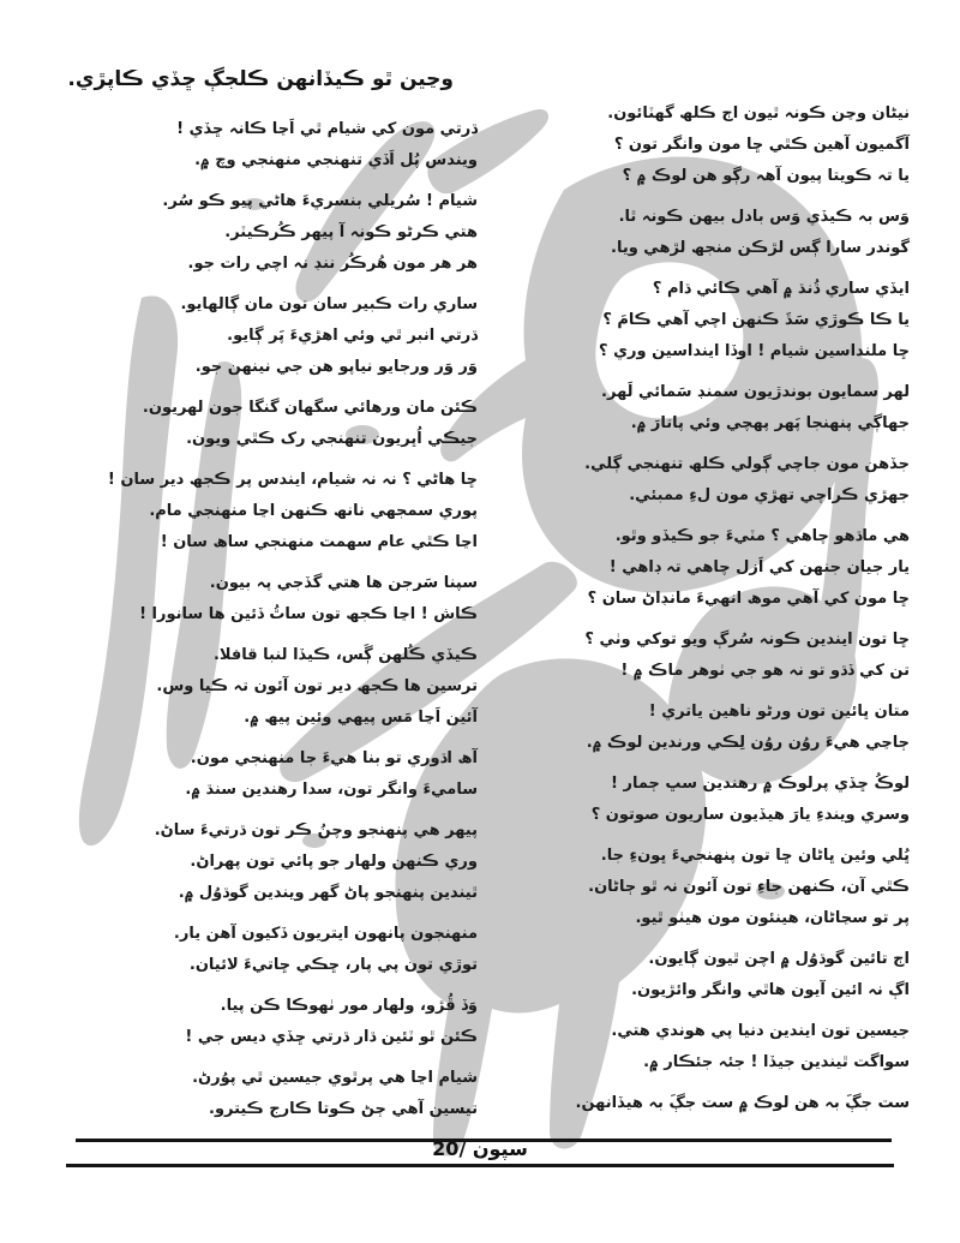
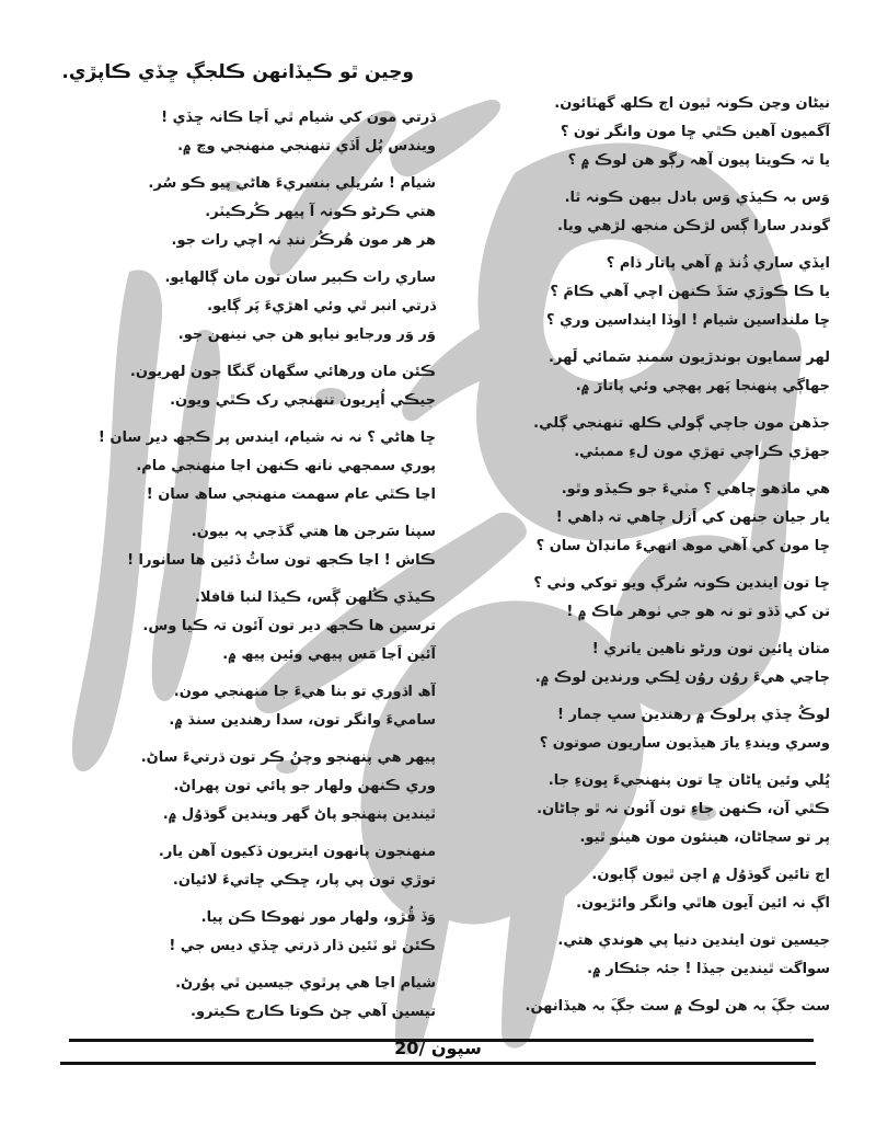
  وڃين ٿو ڪيڏانھن ڪلجڳ ڇڏي ڪاپڙي.
  نيڻان وڃن ڪونہ ٿيون اڄ ڪلھ گھٽائون.
  آگميون آھين ڪٿي ڇا مون وانگر تون ؟
  يا تہ ڪويتا پيون آھہ رڳو ھن لوڪ ۾ ؟
  وَس بہ ڪيڏي وَس بادل بيھن ڪونہ ٿا.
  گوندر سارا ڳس لڙڪن منجھ لڙھي ويا.
- ايڏي ساري ڌُنڌ ۾ آھي ڪائي ڌام ؟
+ ايڏي ساري ڌُنڌ ۾ آھي پاتار ڌام ؟
  يا ڪا ڪوڙي سَڌَ ڪنھن اچي آھي ڪامَ ؟
  ڇا ملنداسين شيام ! اوڏا اينداسين وري ؟
  لھر سمايون بوندڙيون سمنڊ سَمائي لَھر.
  جھاڳي پنھنجا پَھر پھچي وئي پاتارَ ۾.
  جڏھن مون جاچي ڳولي ڪلھ تنھنجي ڳلي.
  جھڙي ڪراچي تھڙي مون لءِ ممبئي.
  ھي ماڌھو چاھي ؟ مٽيءَ جو ڪيڏو وٿو.
  يار جيان جنھن کي اَزل چاھي تہ ڊاھي !
  ڇا مون کي آھي موھ انھيءَ مانڊاڻ سان ؟
  ڇا تون ايندين ڪونہ سُرڳ ويو توکي وٺي ؟
  تن کي ڏڌو تو نہ ھو جي ٺوھر ماڪ ۾ !
  متان ڀائين تون ورڻو ناھين ياتري !
  ڄاڃي ھيءَ روُن روُن لِڪي ورندين لوڪ ۾.
  لوڪُ ڇڏي پرلوڪ ۾ رھندين سڀ ڄمار !
  وسري ويندءِ يارَ ھيڏيون ساريون صوتون ؟
  ڀُلي وئين ڀاڻان ڇا تون پنھنجيءَ ڀونءِ جا.
  ڪٿي آن، ڪنھن جاءِ تون آئون نہ ٿو ڄاڻان.
  پر تو سڃاڻان، ھينئون مون ھيٺو ٿيو.
  اڄ تائين گوڌوُل ۾ اچن ٿيون ڳايون.
  اڳ نہ ائين آيون ھاٿي وانگر وائڙيون.
  جيسين تون ايندين دنيا پي ھوندي ھتي.
  سواگت ٿيندين جيڏا ! جئہ جئڪار ۾.
  ست جڳَ بہ ھن لوڪ ۾ ست جڳَ بہ ھيڏانھن.
  ڌرتي مون کي شيام ٿي اَڃا ڪانہ ڇڏي !
  ويندس پُل اَڏي تنھنجي منھنجي وچ ۾.
  شيام ! سُريلي بنسريءَ ھاڻي پيو ڪو سُر.
  ھتي ڪرڻو ڪونہ آ پيھر ڪُرڪيٽر.
  ھر ھر مون ھُرڪُر ننڊ نہ اچي رات جو.
  ساري رات ڪبير سان تون مان ڳالھايو.
  ڌرتي انبر ٿي وئي اھڙيءَ پَر ڳايو.
  وَر وَر ورجايو نياپو ھن جي نينھن جو.
  ڪئن مان ورھائي سگھان گنگا جون لھريون.
  جيڪي اُڀريون تنھنجي رک ڪٿي ويون.
  ڇا ھاڻي ؟ نہ نہ شيام، ايندس پر ڪجھ دير سان !
  پوري سمجھي نانھ ڪنھن اڃا منھنجي مام.
  اڃا ڪٿي عام سھمت منھنجي ساھ سان !
  سپنا سَرجن ھا ھتي گڏجي پہ بيون.
  ڪاش ! اڃا ڪجھ تون ساٿُ ڏئين ھا سانورا !
  ڪيڏي ڪُلھن ڳَس، ڪيڏا لنبا قافلا.
  ترسين ھا ڪجھ دير تون آئون تہ ڪيا وس.
  آئين اَڃا مَس پيھي وئين پيھ ۾.
  آھ اڌوري تو بنا ھيءَ جا منھنجي مون.
  ساميءَ وانگر تون، سدا رھندين سنڌ ۾.
  پيھر ھي پنھنجو وچنُ ڪر تون ڌرتيءَ ساڻ.
  وري ڪنھن ولھار جو پائي تون پھراڻ.
  ٿيندين پنھنجو پاڻ گھر ويندين گوڌوُل ۾.
  منھنجون پانھون ايتريون ڏکيون آھن يار.
  توڙي تون پي پار، ڇڪي ڇاتيءَ لائيان.
  وَڏ ڦُڙو، ولھار مور ٺھوڪا ڪن پيا.
  ڪئن ٿو ٽئين ڌار ڌرتي ڇڏي ديس جي !
  شيام اڃا ھي پرٿوي جيسين ٿي پوُرڻ.
  تيسين آھي ڄڻ ڪوتا ڪارج ڪيترو.
  سپون /20
